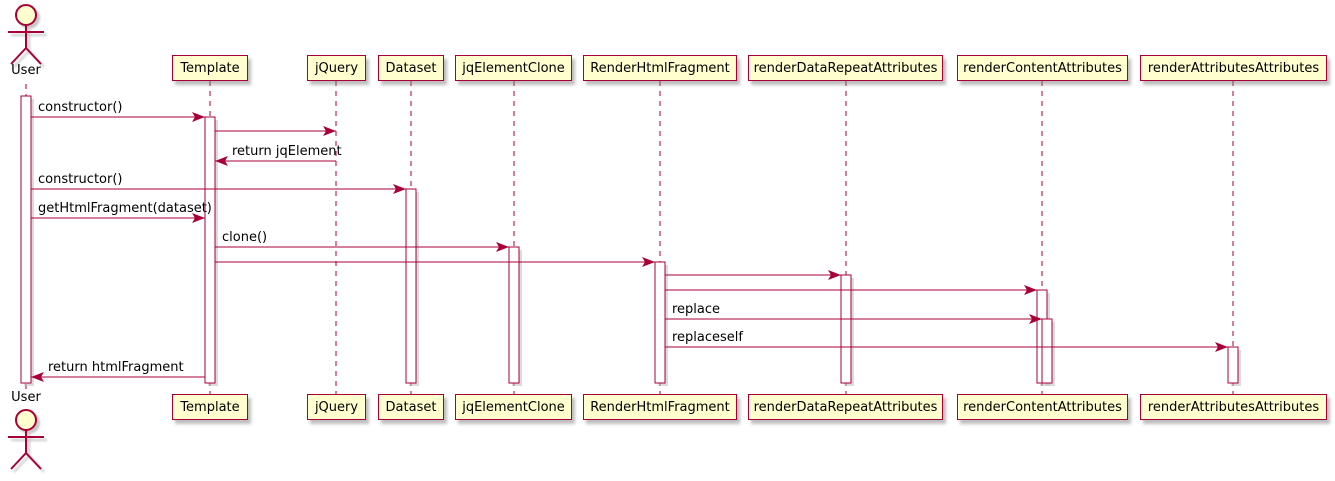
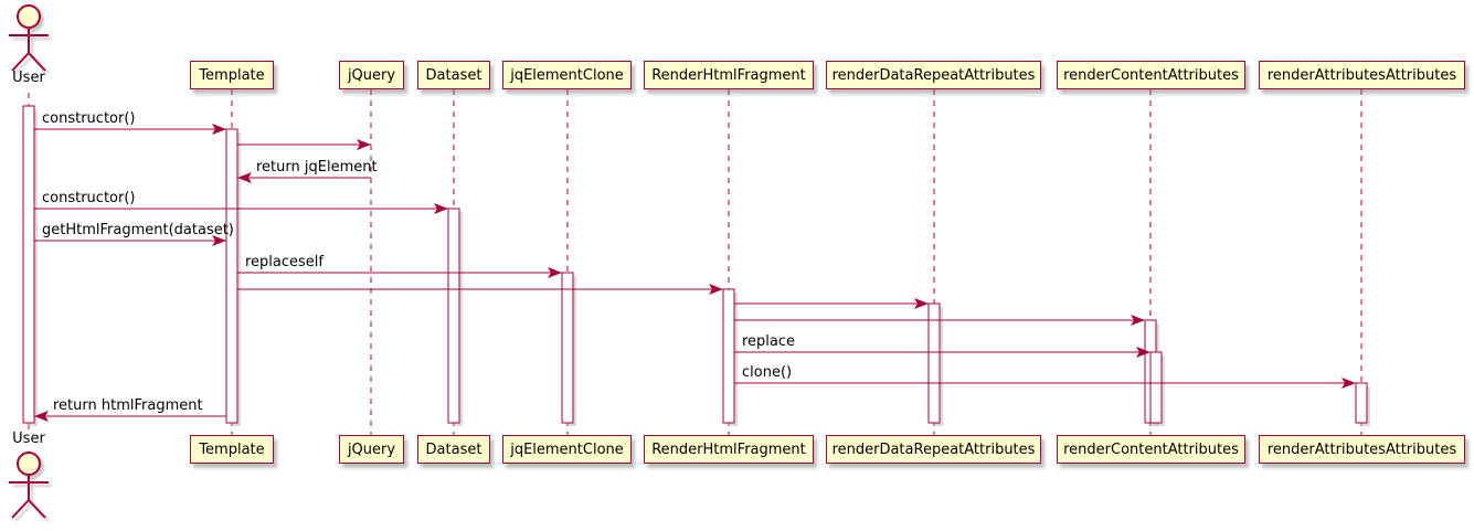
  constructor()
  return jqElement
  constructor()
  getHtmlFragment(dataset)
- clone()
+ replaceself
  replace
- replaceself
+ clone()
  return htmlFragment
  Template
  Template
  jQuery
  jQuery
  Dataset
  Dataset
  jqElementClone
  jqElementClone
  RenderHtmlFragment
  RenderHtmlFragment
  renderDataRepeatAttributes
  renderDataRepeatAttributes
  renderContentAttributes
  renderContentAttributes
  renderAttributesAttributes
  renderAttributesAttributes
  User
  User
